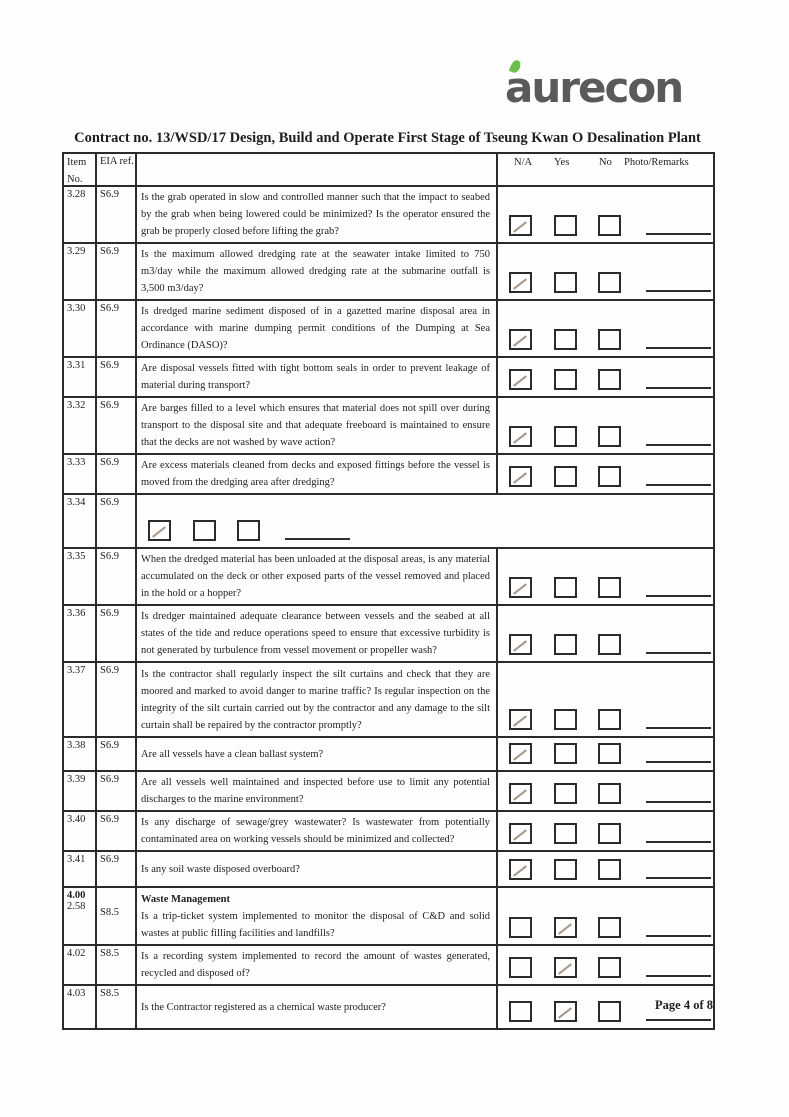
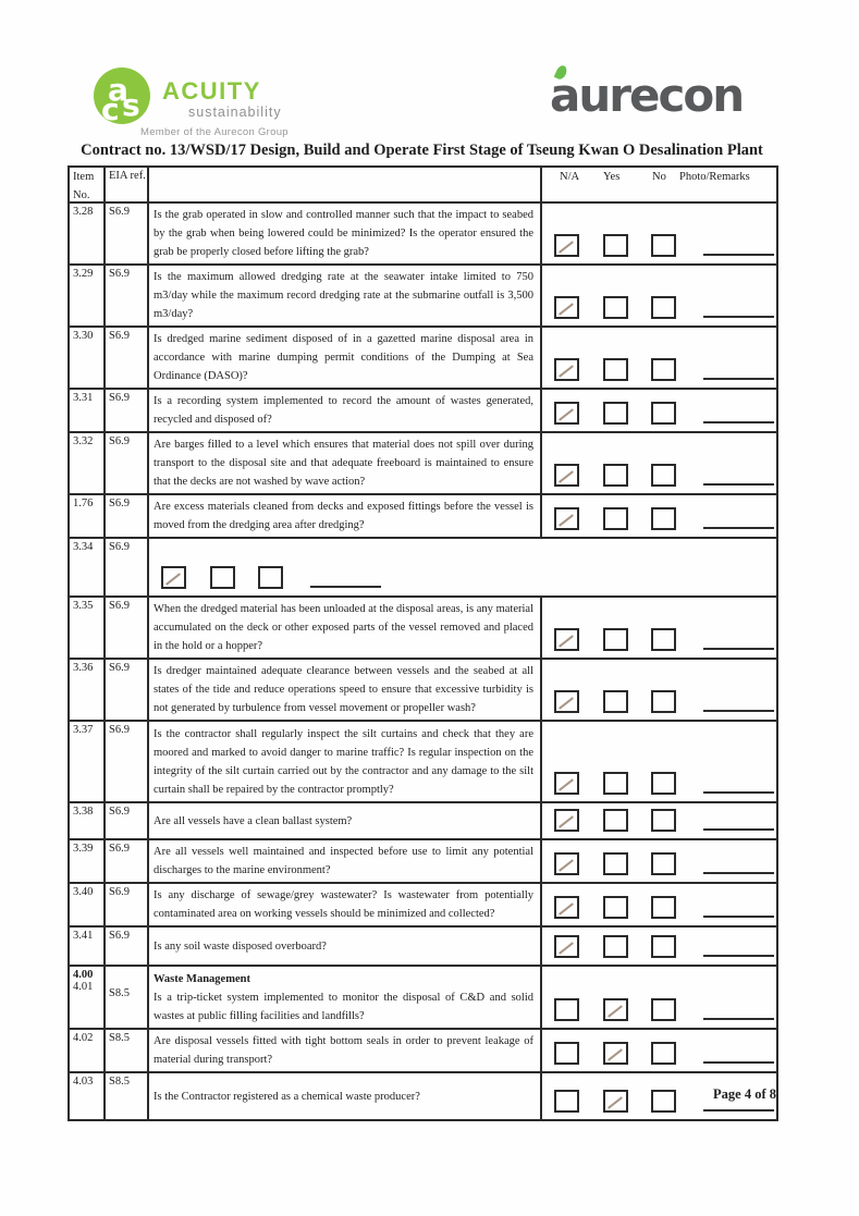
+ a
+ c
+ s
+ ACUITY
+ sustainability
+ Member of the Aurecon Group
  aurecon
  Contract no. 13/WSD/17 Design, Build and Operate First Stage of Tseung Kwan O Desalination Plant
  Item
  No.
  EIA ref.
  N/A
  Yes
  No
  Photo/Remarks
  3.28
  S6.9
  Is the grab operated in slow and controlled manner such that the impact to seabed by the grab when being lowered could be minimized? Is the operator ensured the grab be properly closed before lifting the grab?
  3.29
  S6.9
- Is the maximum allowed dredging rate at the seawater intake limited to 750 m3/day while the maximum allowed dredging rate at the submarine outfall is 3,500 m3/day?
+ Is the maximum allowed dredging rate at the seawater intake limited to 750 m3/day while the maximum record dredging rate at the submarine outfall is 3,500 m3/day?
  3.30
  S6.9
  Is dredged marine sediment disposed of in a gazetted marine disposal area in accordance with marine dumping permit conditions of the Dumping at Sea Ordinance (DASO)?
  3.31
  S6.9
- Are disposal vessels fitted with tight bottom seals in order to prevent leakage of material during transport?
+ Is a recording system implemented to record the amount of wastes generated, recycled and disposed of?
  3.32
  S6.9
  Are barges filled to a level which ensures that material does not spill over during transport to the disposal site and that adequate freeboard is maintained to ensure that the decks are not washed by wave action?
- 3.33
+ 1.76
  S6.9
  Are excess materials cleaned from decks and exposed fittings before the vessel is moved from the dredging area after dredging?
  3.34
  S6.9
  3.35
  S6.9
  When the dredged material has been unloaded at the disposal areas, is any material accumulated on the deck or other exposed parts of the vessel removed and placed in the hold or a hopper?
  3.36
  S6.9
  Is dredger maintained adequate clearance between vessels and the seabed at all states of the tide and reduce operations speed to ensure that excessive turbidity is not generated by turbulence from vessel movement or propeller wash?
  3.37
  S6.9
  Is the contractor shall regularly inspect the silt curtains and check that they are moored and marked to avoid danger to marine traffic? Is regular inspection on the integrity of the silt curtain carried out by the contractor and any damage to the silt curtain shall be repaired by the contractor promptly?
  3.38
  S6.9
  Are all vessels have a clean ballast system?
  3.39
  S6.9
  Are all vessels well maintained and inspected before use to limit any potential discharges to the marine environment?
  3.40
  S6.9
  Is any discharge of sewage/grey wastewater? Is wastewater from potentially contaminated area on working vessels should be minimized and collected?
  3.41
  S6.9
  Is any soil waste disposed overboard?
  4.00
- 2.58
+ 4.01
  S8.5
  Waste Management
  Is a trip-ticket system implemented to monitor the disposal of C&D and solid wastes at public filling facilities and landfills?
  4.02
  S8.5
- Is a recording system implemented to record the amount of wastes generated, recycled and disposed of?
+ Are disposal vessels fitted with tight bottom seals in order to prevent leakage of material during transport?
  4.03
  S8.5
  Is the Contractor registered as a chemical waste producer?
  Page 4 of 8
